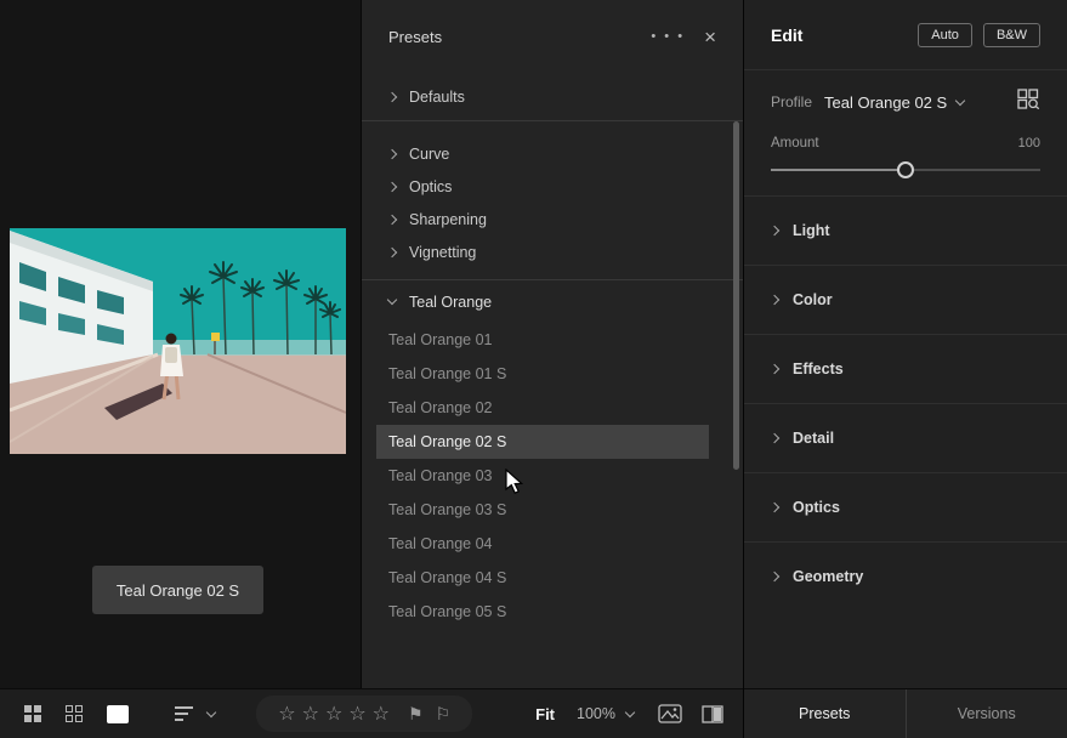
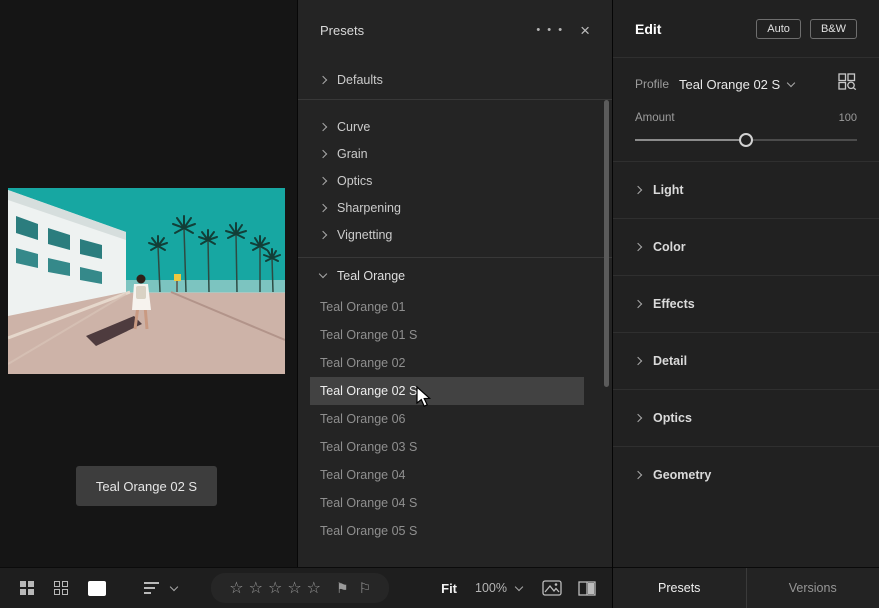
  Teal Orange 02 S
  Presets
  • • •
  ×
  Defaults
  Curve
+ Grain
  Optics
  Sharpening
  Vignetting
  Teal Orange
  Teal Orange 01
  Teal Orange 01 S
  Teal Orange 02
  Teal Orange 02 S
- Teal Orange 03
+ Teal Orange 06
  Teal Orange 03 S
  Teal Orange 04
  Teal Orange 04 S
  Teal Orange 05 S
  Edit
  Auto
  B&W
  Profile
  Teal Orange 02 S
  Amount
  100
  Light
  Color
  Effects
  Detail
  Optics
  Geometry
  Presets
  Versions
  ☆
  ☆
  ☆
  ☆
  ☆
  ⚑
  ⚐
  Fit
  100%
